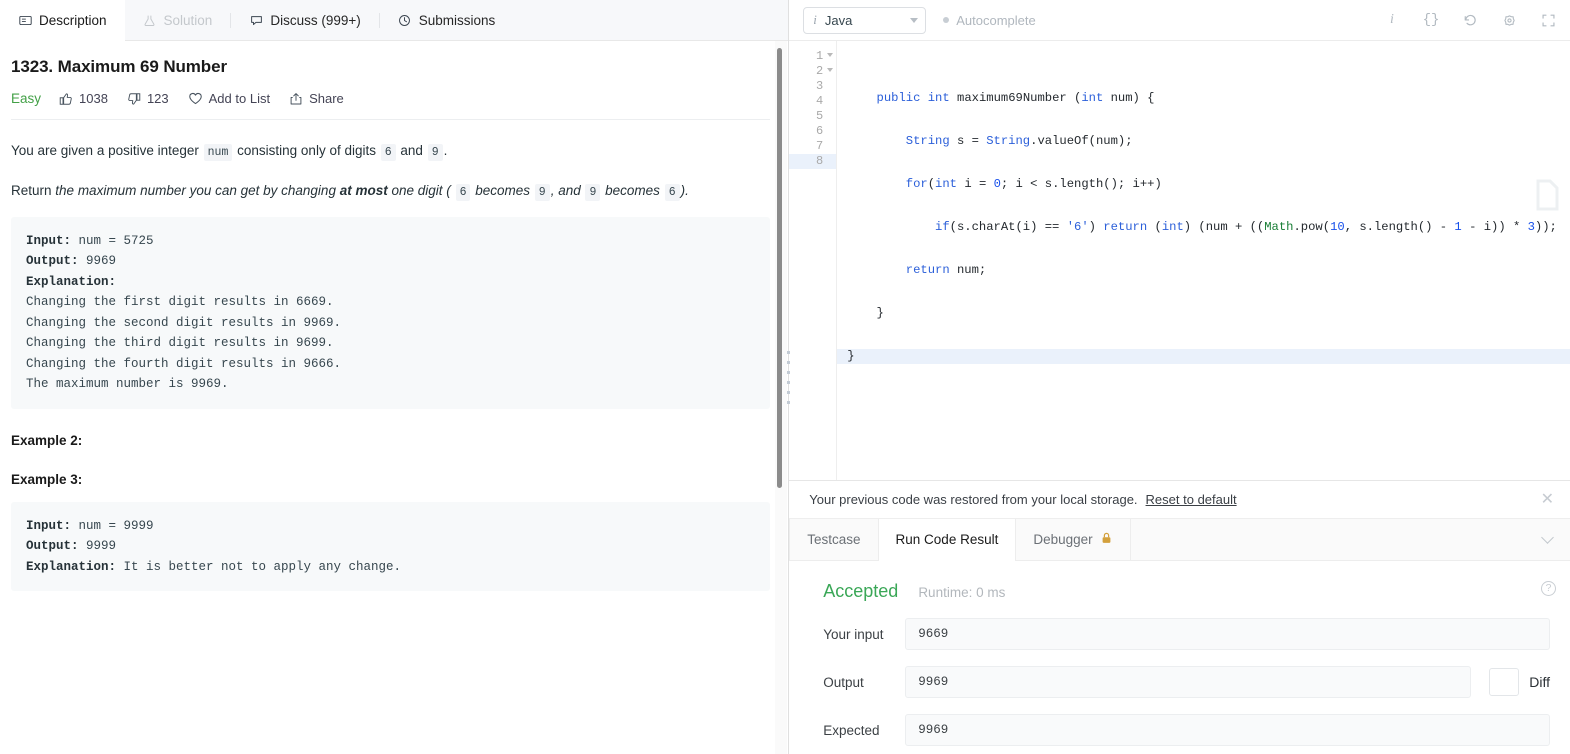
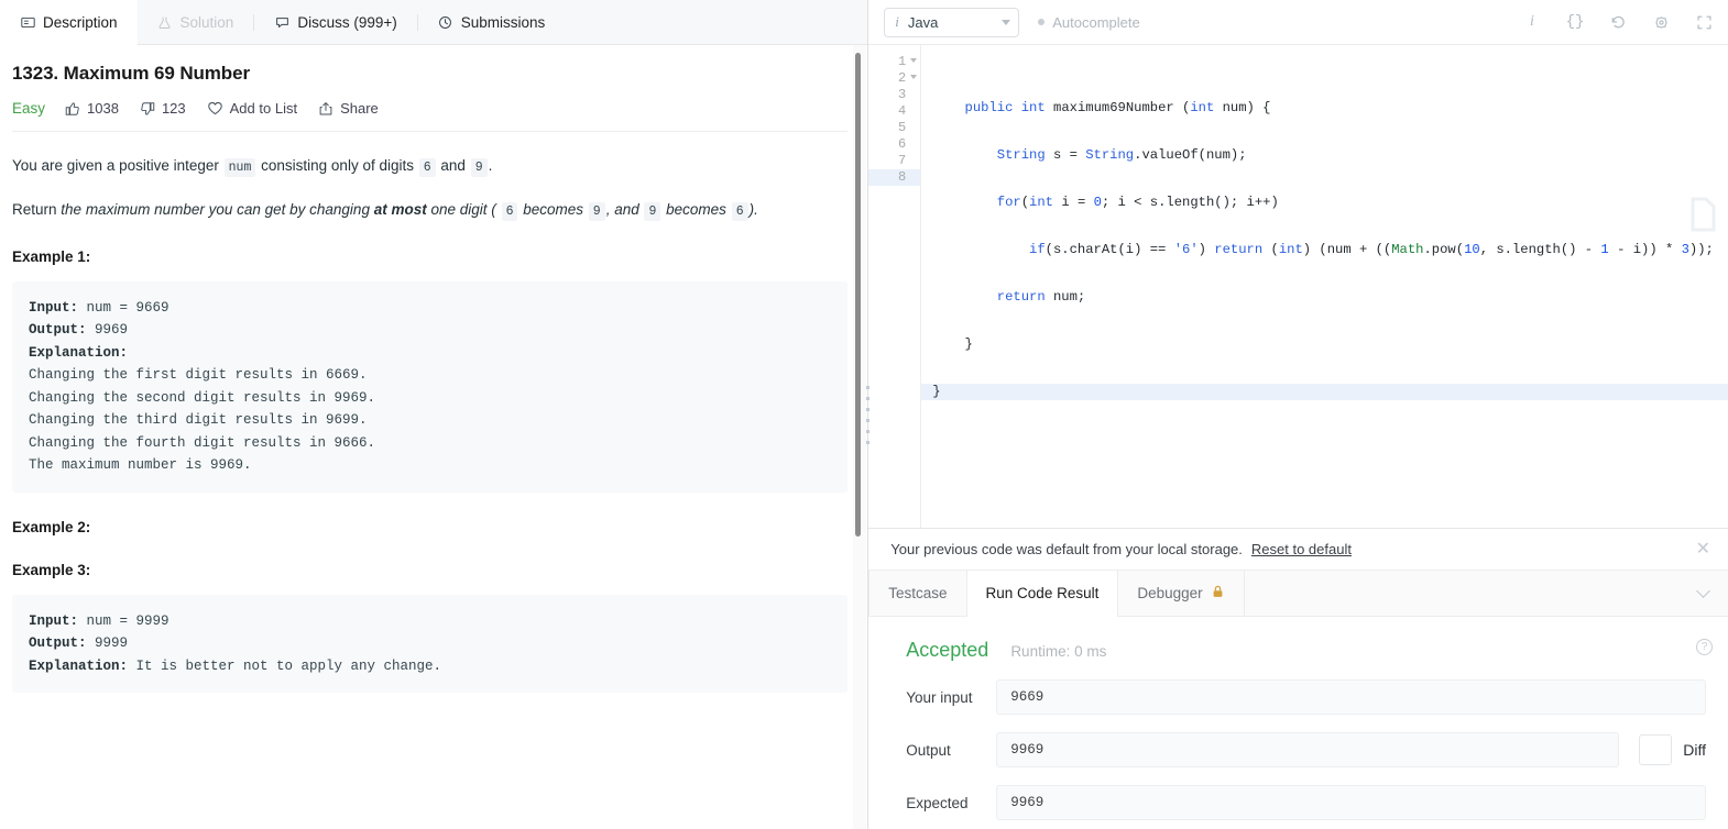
  Description
  Solution
  Discuss (999+)
  Submissions
  1323. Maximum 69 Number
  Easy
  1038
  123
  Add to List
  Share
  You are given a positive integer num consisting only of digits 6 and 9 .
  Return the maximum number you can get by changing at most one digit ( 6 becomes 9 , and 9 becomes 6 ).
+ Example 1:
- Input: num = 5725 Output: 9969 Explanation: Changing the first digit results in 6669. Changing the second digit results in 9969. Changing the third digit results in 9699. Changing the fourth digit results in 9666. The maximum number is 9969.
+ Input: num = 9669 Output: 9969 Explanation: Changing the first digit results in 6669. Changing the second digit results in 9969. Changing the third digit results in 9699. Changing the fourth digit results in 9666. The maximum number is 9969.
  Example 2:
  Example 3:
  Input: num = 9999 Output: 9999 Explanation: It is better not to apply any change.
  i
  Java
  Autocomplete
  i
  {}
  1
  2
  3
  4
  5
  6
  7
  8
  public int maximum69Number (int num) {
  String s = String.valueOf(num);
  for(int i = 0; i < s.length(); i++)
  if(s.charAt(i) == '6') return (int) (num + ((Math.pow(10, s.length() - 1 - i)) * 3));
  return num;
  }
  }
- Your previous code was restored from your local storage.
+ Your previous code was default from your local storage.
  Reset to default
  ✕
  Testcase
  Run Code Result
  Debugger
  Accepted
  Runtime: 0 ms
  ?
  Your input
  9669
  Output
  9969
  Diff
  Expected
  9969
